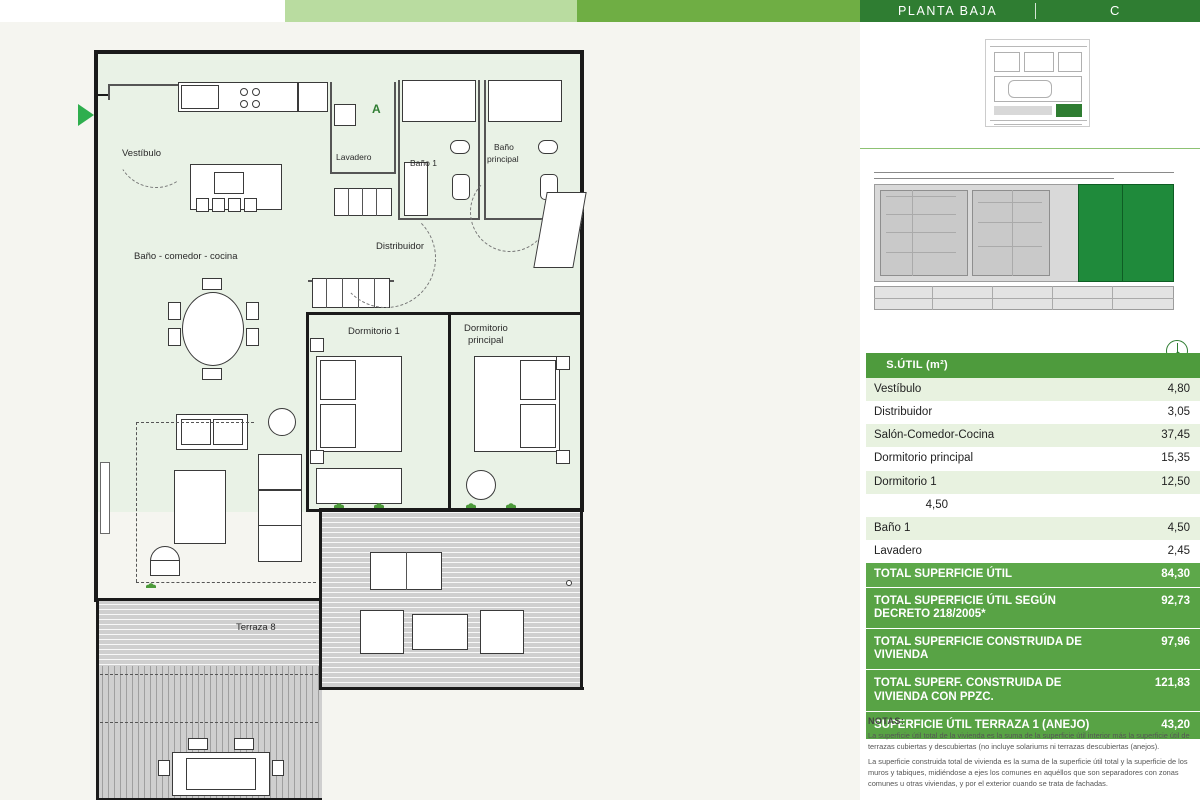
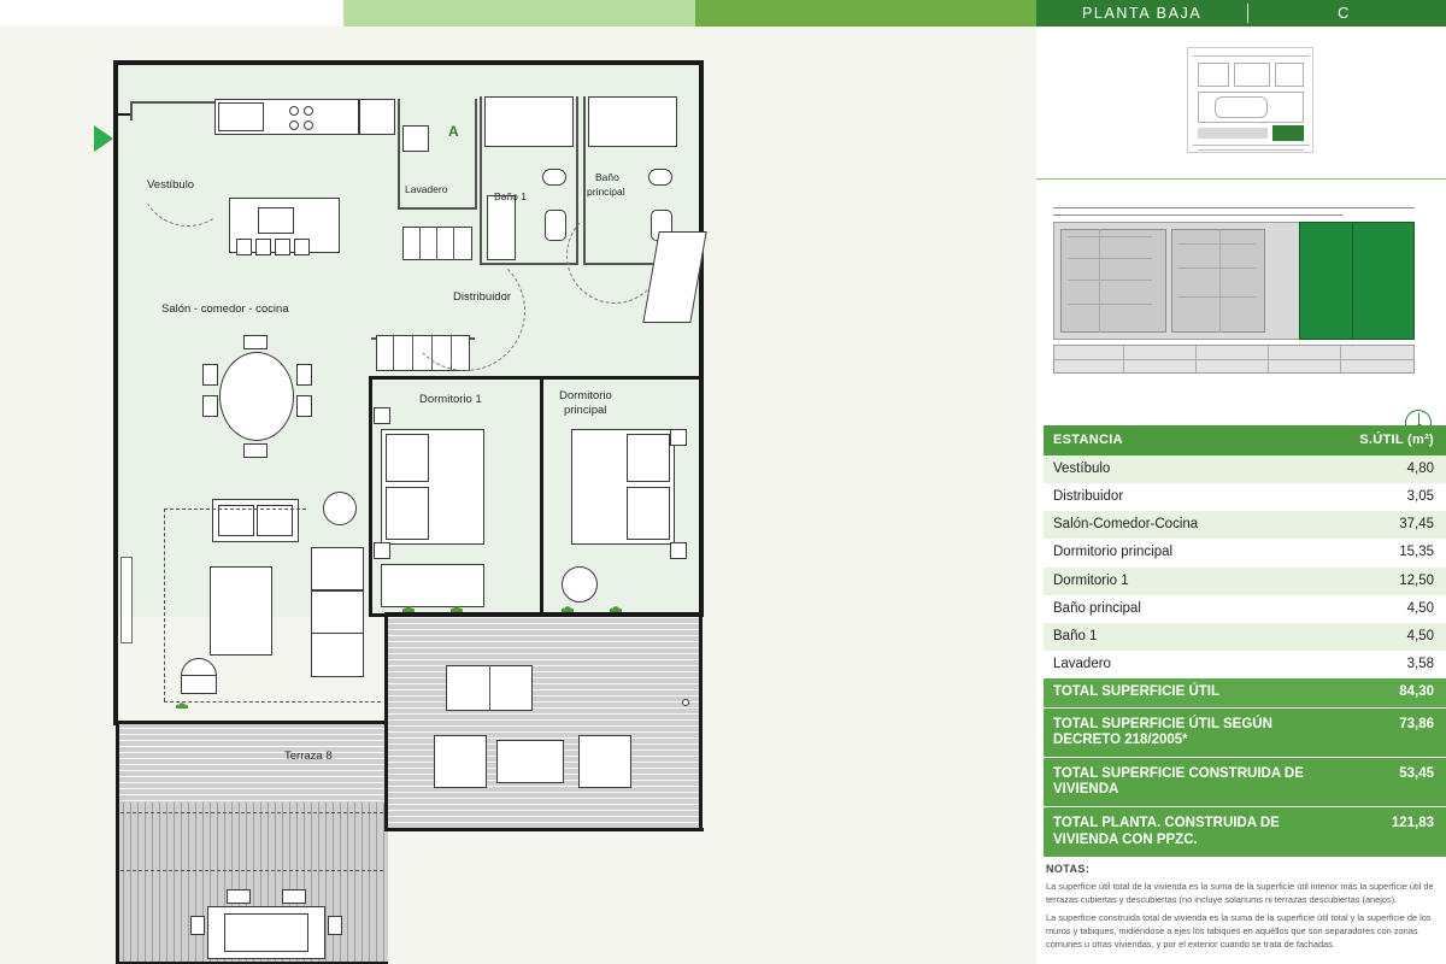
  PLANTA BAJA
  C
+ ESTANCIA
  S.ÚTIL (m²)
  Vestíbulo
  4,80
  Distribuidor
  3,05
  Salón-Comedor-Cocina
  37,45
  Dormitorio principal
  15,35
  Dormitorio 1
  12,50
+ Baño principal
  4,50
  Baño 1
  4,50
  Lavadero
- 2,45
+ 3,58
  TOTAL SUPERFICIE ÚTIL
  84,30
  TOTAL SUPERFICIE ÚTIL SEGÚN DECRETO 218/2005*
- 92,73
+ 73,86
  TOTAL SUPERFICIE CONSTRUIDA DE VIVIENDA
- 97,96
+ 53,45
- TOTAL SUPERF. CONSTRUIDA DE VIVIENDA CON PPZC.
+ TOTAL PLANTA. CONSTRUIDA DE VIVIENDA CON PPZC.
  121,83
- SUPERFICIE ÚTIL TERRAZA 1 (ANEJO)
- 43,20
  NOTAS:
  La superficie útil total de la vivienda es la suma de la superficie útil interior más la superficie útil de terrazas cubiertas y descubiertas (no incluye solariums ni terrazas descubiertas (anejos).
- La superficie construida total de vivienda es la suma de la superficie útil total y la superficie de los muros y tabiques, midiéndose a ejes los comunes en aquéllos que son separadores con zonas comunes u otras viviendas, y por el exterior cuando se trata de fachadas.
+ La superficie construida total de vivienda es la suma de la superficie útil total y la superficie de los muros y tabiques, midiéndose a ejes los tabiques en aquéllos que son separadores con zonas comunes u otras viviendas, y por el exterior cuando se trata de fachadas.
  A
  Vestíbulo
  Lavadero
  Baño 1
  Baño
  principal
  Distribuidor
- Baño - comedor - cocina
+ Salón - comedor - cocina
  Dormitorio 1
  Dormitorio
  principal
  Terraza 8
